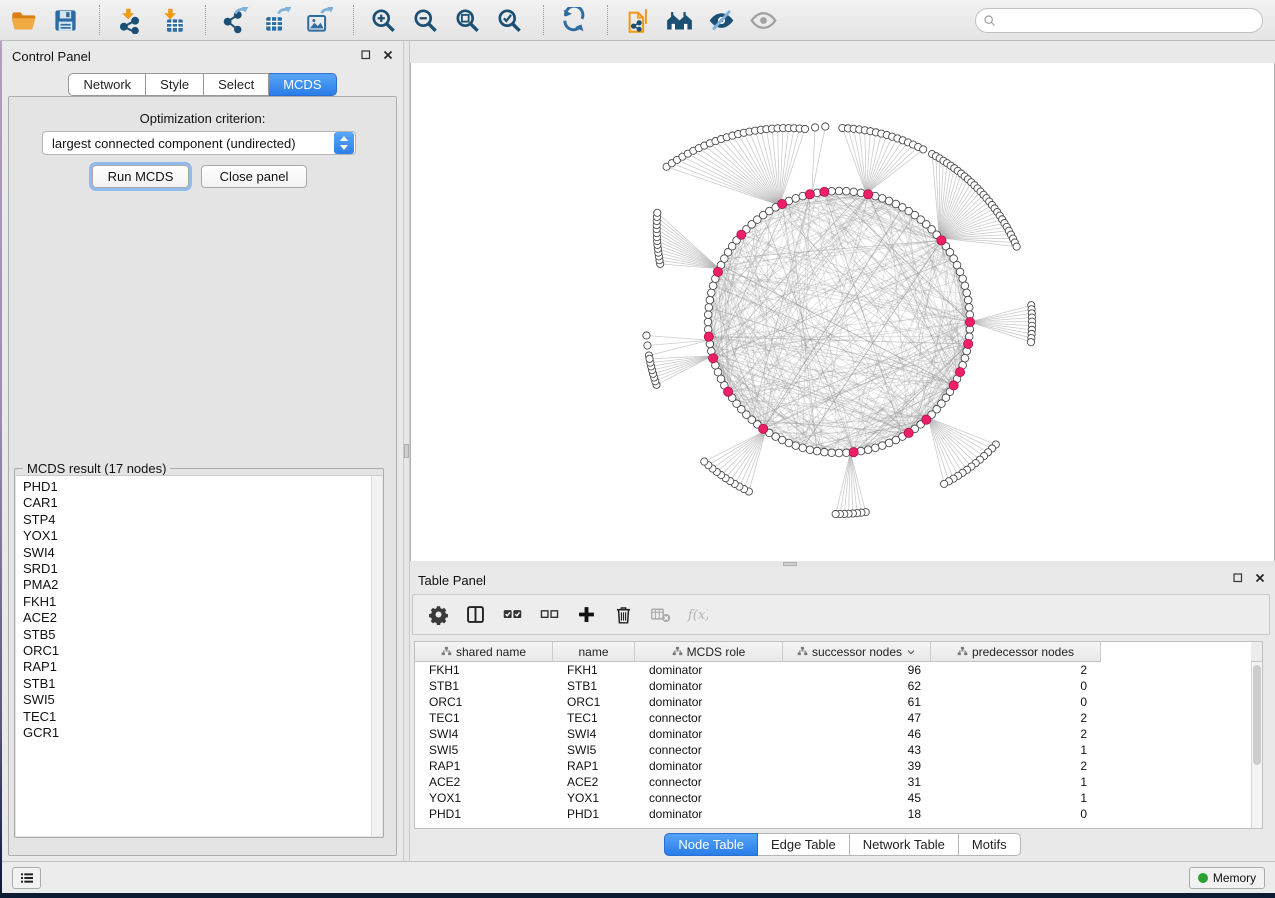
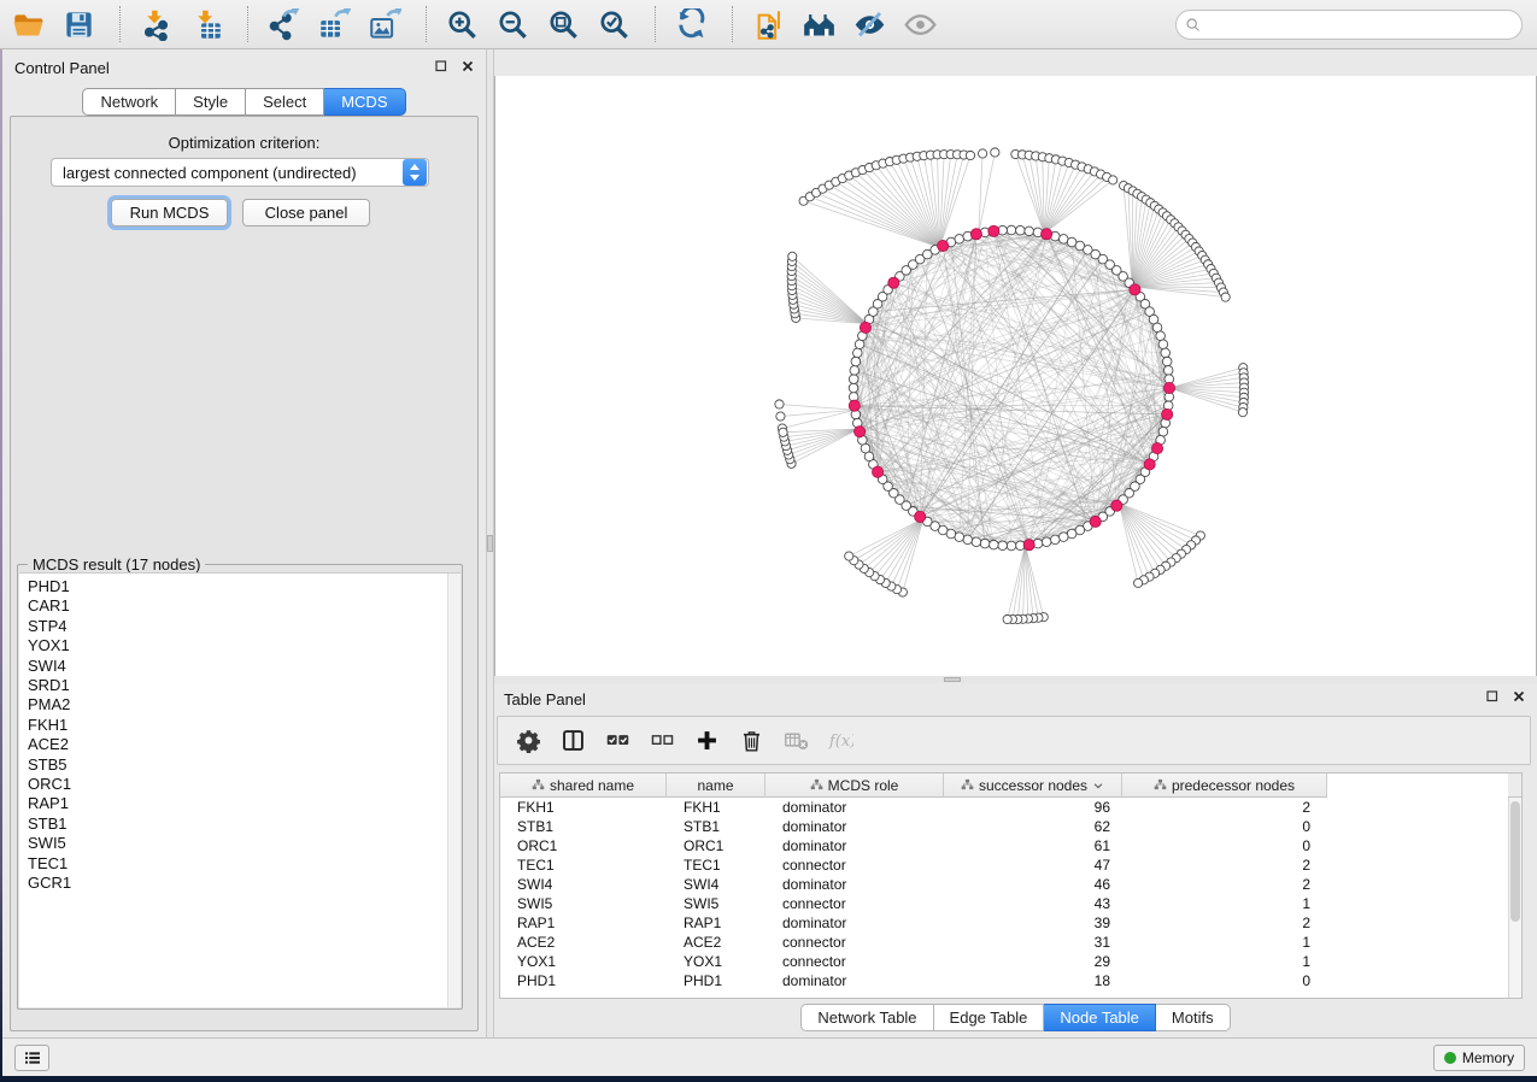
  Control Panel
  Network
  Style
  Select
  MCDS
  Optimization criterion:
  largest connected component (undirected)
  Run MCDS
  Close panel
  MCDS result (17 nodes)
  PHD1
  CAR1
  STP4
  YOX1
  SWI4
  SRD1
  PMA2
  FKH1
  ACE2
  STB5
  ORC1
  RAP1
  STB1
  SWI5
  TEC1
  GCR1
  Table Panel
  f(x)
  shared name
  name
  MCDS role
  successor nodes
  predecessor nodes
  FKH1
  FKH1
  dominator
  96
  2
  STB1
  STB1
  dominator
  62
  0
  ORC1
  ORC1
  dominator
  61
  0
  TEC1
  TEC1
  connector
  47
  2
  SWI4
  SWI4
  dominator
  46
  2
  SWI5
  SWI5
  connector
  43
  1
  RAP1
  RAP1
  dominator
  39
  2
  ACE2
  ACE2
  connector
  31
  1
  YOX1
  YOX1
  connector
- 45
+ 29
  1
  PHD1
  PHD1
  dominator
  18
  0
- Node Table
+ Network Table
  Edge Table
- Network Table
+ Node Table
  Motifs
  Memory
